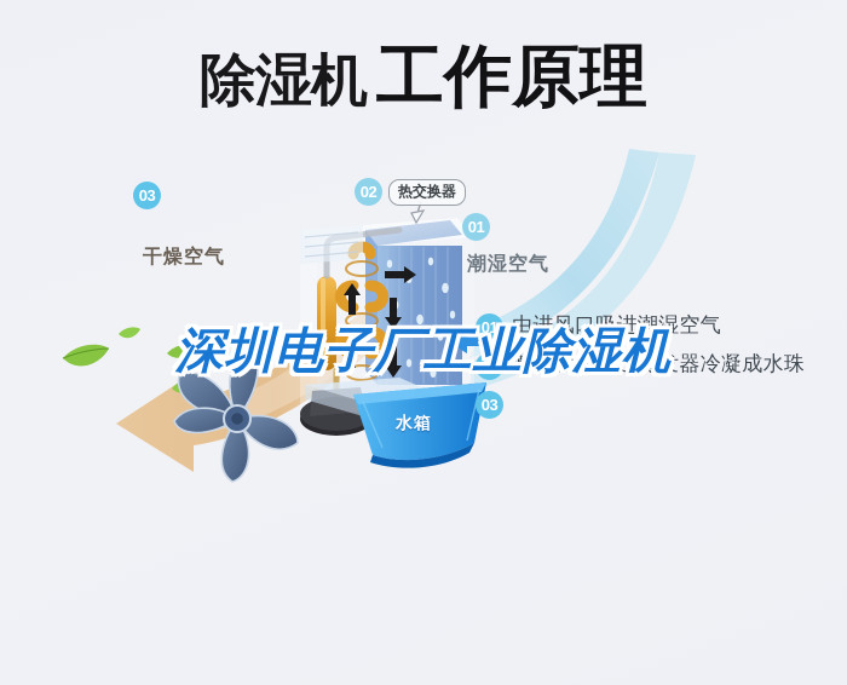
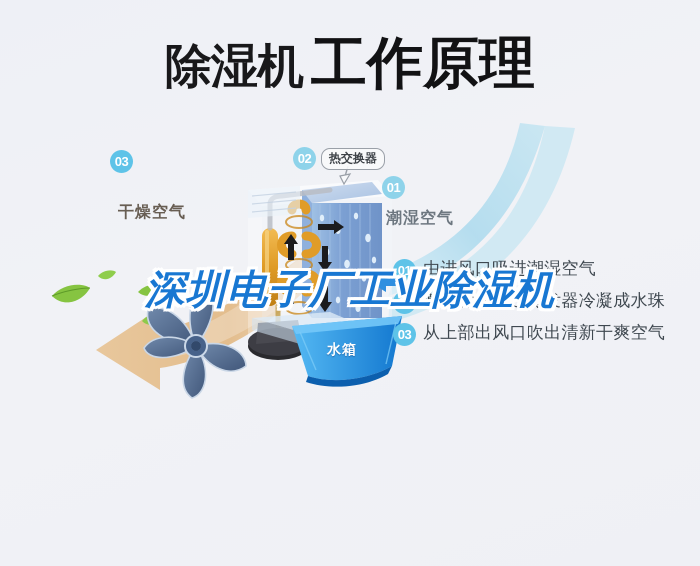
  除湿机 工作原理
  03
  干燥空气
  01
  潮湿空气
  02
  热交换器
  水箱
  01
  由进风口吸进潮湿空气
  02
  潮湿空气经过蒸发器冷凝成水珠
  03
+ 从上部出风口吹出清新干爽空气
  深圳电子厂工业除湿机
